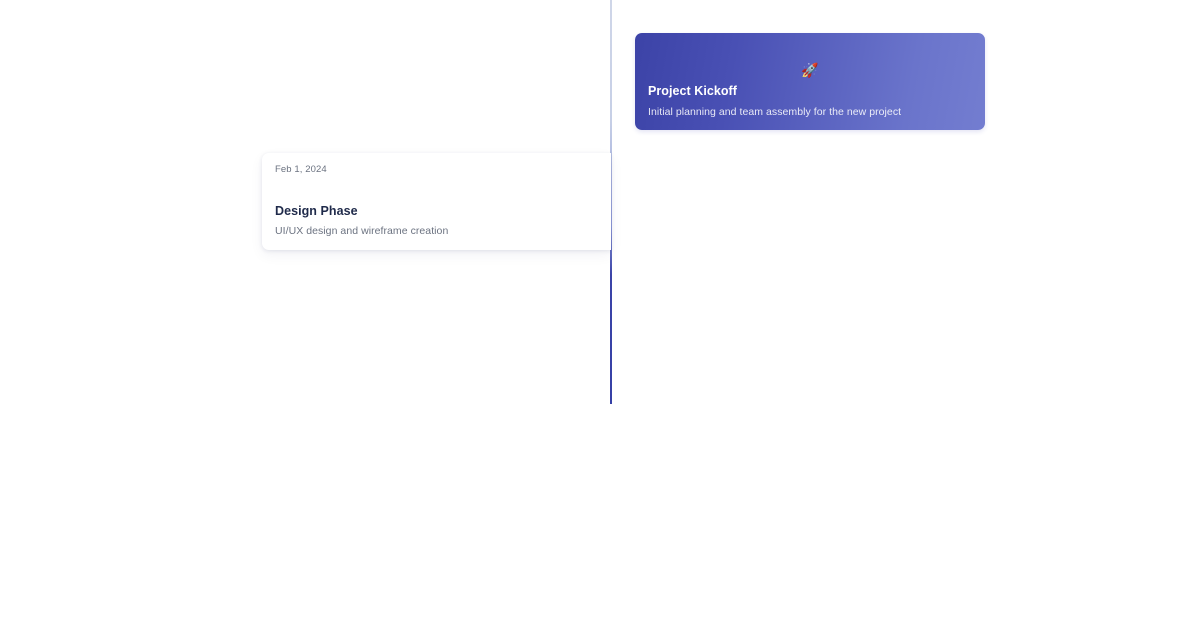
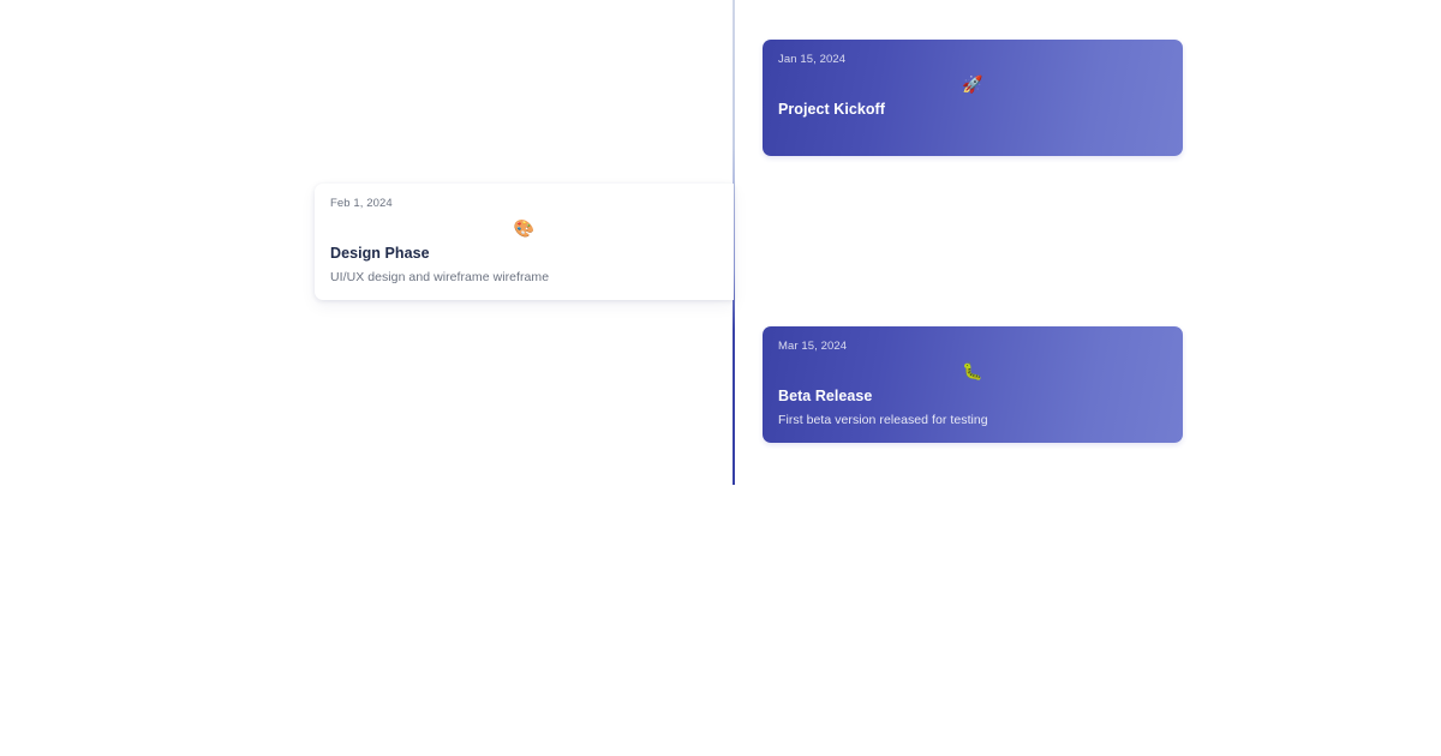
+ Jan 15, 2024
  🚀
  Project Kickoff
- Initial planning and team assembly for the new project
  Feb 1, 2024
+ 🎨
  Design Phase
- UI/UX design and wireframe creation
+ UI/UX design and wireframe wireframe
+ Mar 15, 2024
+ 🐛
+ Beta Release
+ First beta version released for testing
